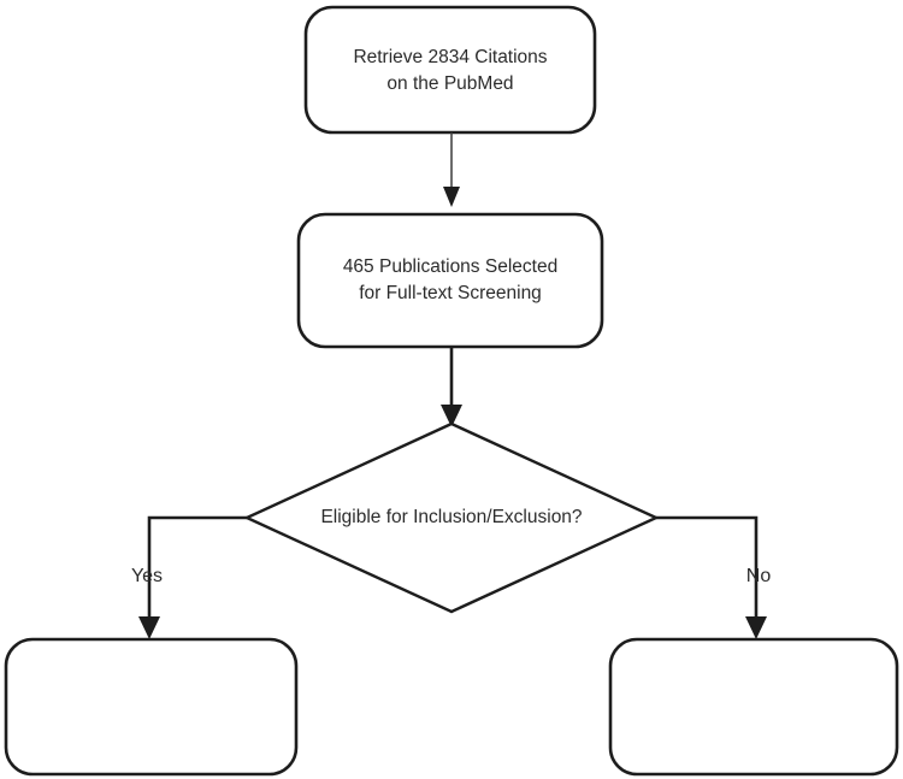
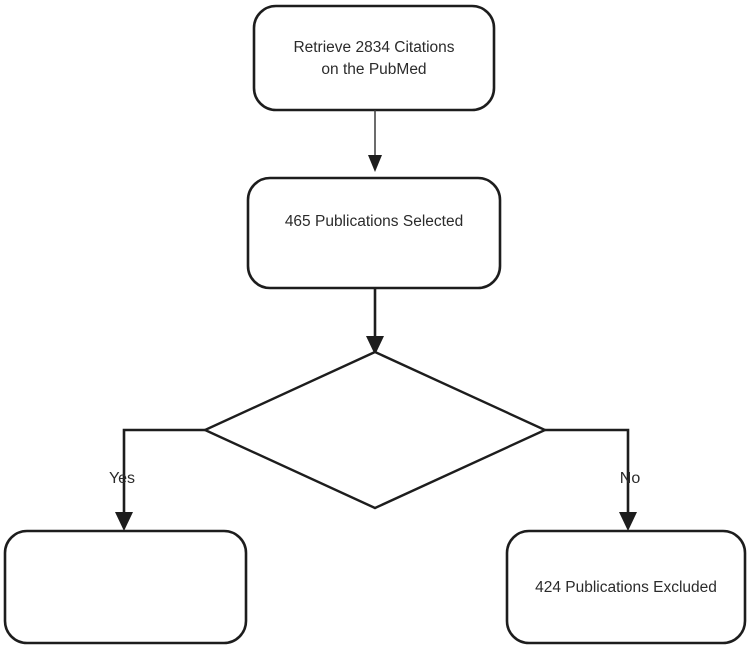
  Retrieve 2834 Citations
  on the PubMed
  465 Publications Selected
- for Full-text Screening
- Eligible for Inclusion/Exclusion?
  Yes
  No
+ 424 Publications Excluded
